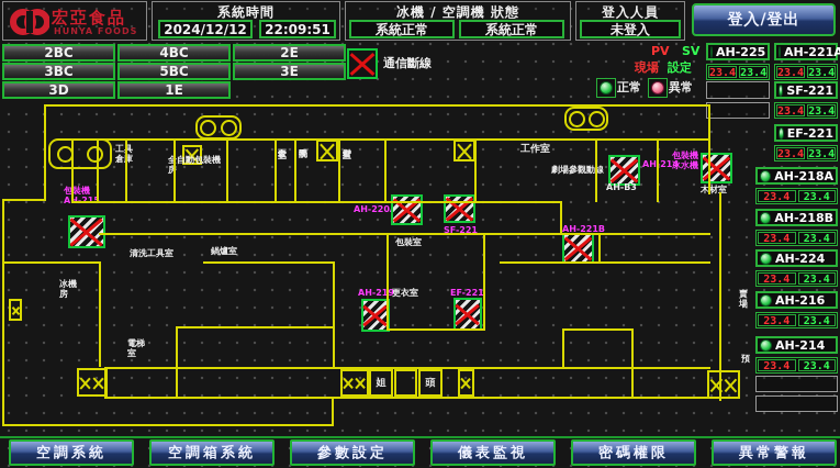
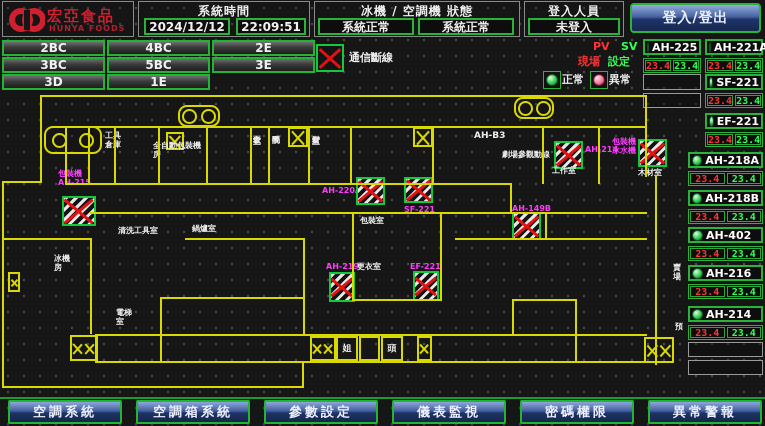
  宏亞食品
  HUNYA FOODS
  系統時間
  2024/12/12
  22:09:51
  冰機 / 空調機 狀態
  系統正常
  系統正常
  登入人員
  未登入
  登入/登出
  2BC
  4BC
  2E
  3BC
  5BC
  3E
  3D
  1E
  通信斷線
  PV
  SV
  現場
  設定
  正常
  異常
  AH-225
  23.4
  23.4
  AH-221A
  23.4
  23.4
  SF-221
  23.4
  23.4
  EF-221
  23.4
  23.4
  AH-218A
  23.4
  23.4
  AH-218B
  23.4
  23.4
- AH-224
+ AH-402
  23.4
  23.4
  AH-216
  23.4
  23.4
  AH-214
  23.4
  23.4
  姐
  頭
  包裝機
  AH-220
  SF-221
  AH-219
  EF-221
- AH-221B
+ AH-149B
  AH214
  包裝機
  冰水機
  工具
  倉庫
  全自動包裝機房
- 工作室
+ AH-B3
  劇場參觀動線
- AH-B3
+ 工作室
  木材室
  清洗工具室
  鍋爐室
  冰機
  房
  電梯
  室
  包裝室
  更衣室
  賣
  場
  預
  空調系統
  空調箱系統
  參數設定
  儀表監視
  密碼權限
  異常警報
